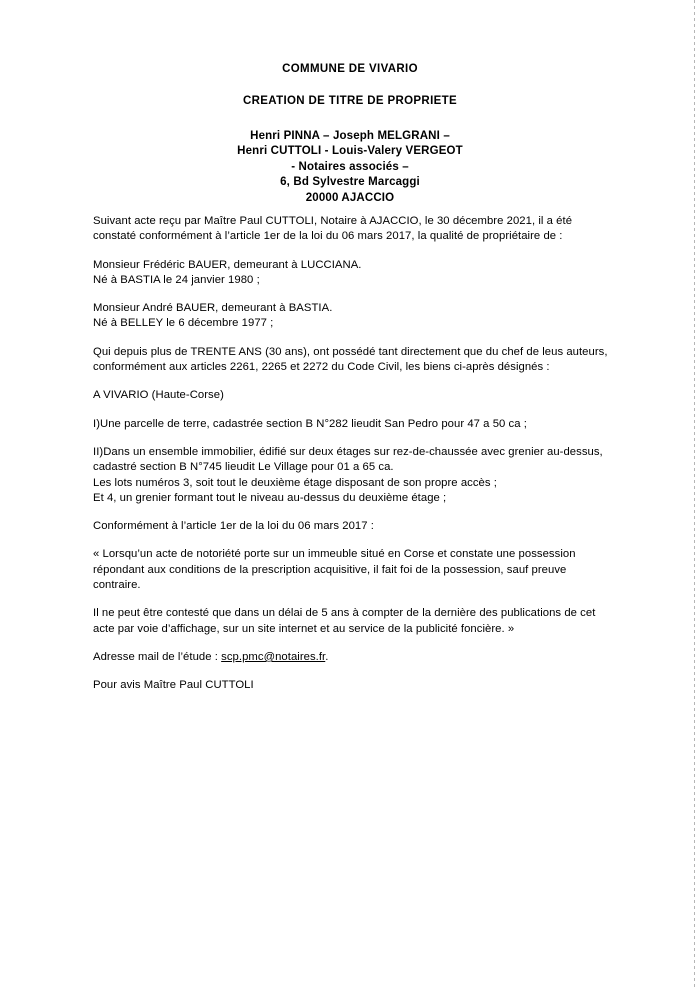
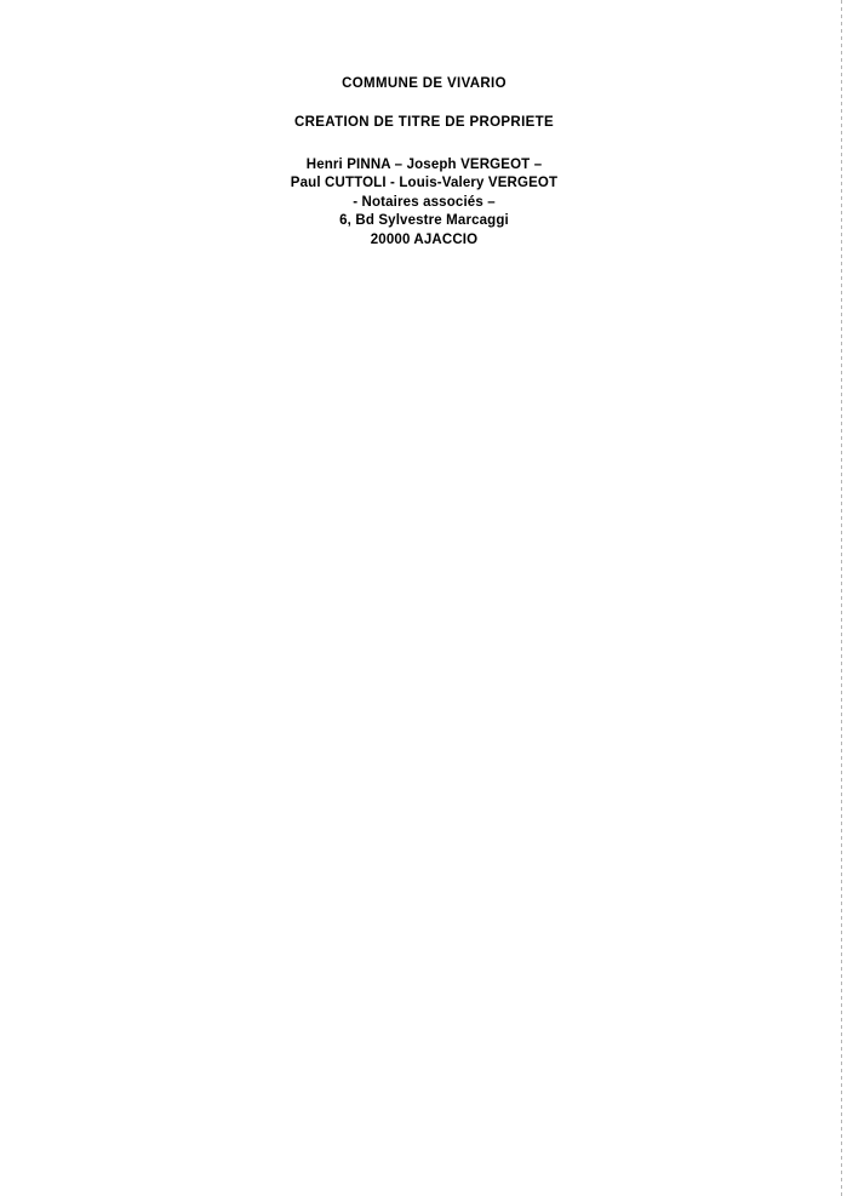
  COMMUNE DE VIVARIO
  CREATION DE TITRE DE PROPRIETE
- Henri PINNA – Joseph MELGRANI –
+ Henri PINNA – Joseph VERGEOT –
- Henri CUTTOLI - Louis-Valery VERGEOT
+ Paul CUTTOLI - Louis-Valery VERGEOT
  - Notaires associés –
  6, Bd Sylvestre Marcaggi
  20000 AJACCIO
- Suivant acte reçu par Maître Paul CUTTOLI, Notaire à AJACCIO, le 30 décembre 2021, il a été constaté conformément à l’article 1er de la loi du 06 mars 2017, la qualité de propriétaire de :
- Monsieur Frédéric BAUER, demeurant à LUCCIANA.
- Né à BASTIA le 24 janvier 1980 ;
- Monsieur André BAUER, demeurant à BASTIA.
- Né à BELLEY le 6 décembre 1977 ;
- Qui depuis plus de TRENTE ANS (30 ans), ont possédé tant directement que du chef de leus auteurs, conformément aux articles 2261, 2265 et 2272 du Code Civil, les biens ci-après désignés :
- A VIVARIO (Haute-Corse)
- I)Une parcelle de terre, cadastrée section B N°282 lieudit San Pedro pour 47 a 50 ca ;
- II)Dans un ensemble immobilier, édifié sur deux étages sur rez-de-chaussée avec grenier au-dessus, cadastré section B N°745 lieudit Le Village pour 01 a 65 ca.
- Les lots numéros 3, soit tout le deuxième étage disposant de son propre accès ;
- Et 4, un grenier formant tout le niveau au-dessus du deuxième étage ;
- Conformément à l’article 1er de la loi du 06 mars 2017 :
- « Lorsqu’un acte de notoriété porte sur un immeuble situé en Corse et constate une possession répondant aux conditions de la prescription acquisitive, il fait foi de la possession, sauf preuve contraire.
- Il ne peut être contesté que dans un délai de 5 ans à compter de la dernière des publications de cet acte par voie d’affichage, sur un site internet et au service de la publicité foncière. »
- Adresse mail de l’étude : scp.pmc@notaires.fr.
- Pour avis Maître Paul CUTTOLI
